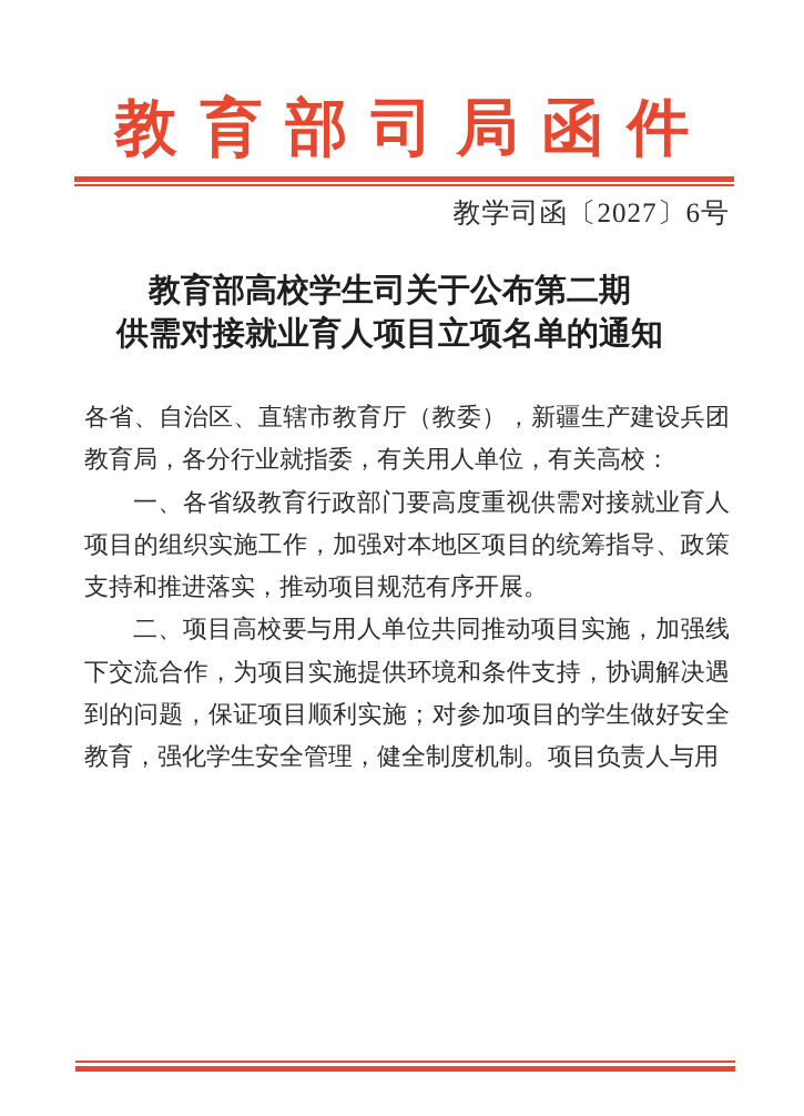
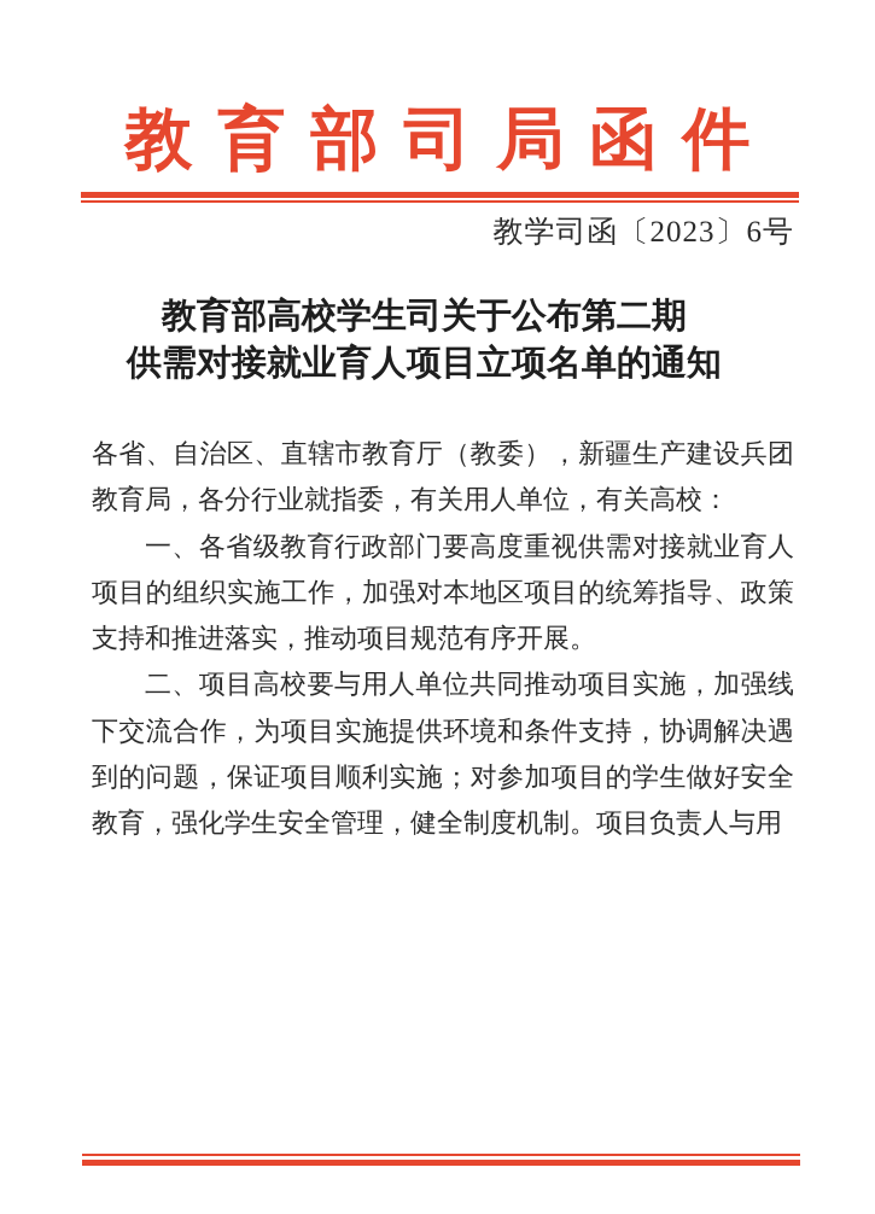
  教育部司局函件
- 教学司函〔2027〕6号
+ 教学司函〔2023〕6号
  教育部高校学生司关于公布第二期
  供需对接就业育人项目立项名单的通知
  各省、自治区、直辖市教育厅（教委），新疆生产建设兵团教育局，各分行业就指委，有关用人单位，有关高校：
  一、各省级教育行政部门要高度重视供需对接就业育人项目的组织实施工作，加强对本地区项目的统筹指导、政策支持和推进落实，推动项目规范有序开展。
  二、项目高校要与用人单位共同推动项目实施，加强线下交流合作，为项目实施提供环境和条件支持，协调解决遇到的问题，保证项目顺利实施；对参加项目的学生做好安全教育，强化学生安全管理，健全制度机制。项目负责人与用
